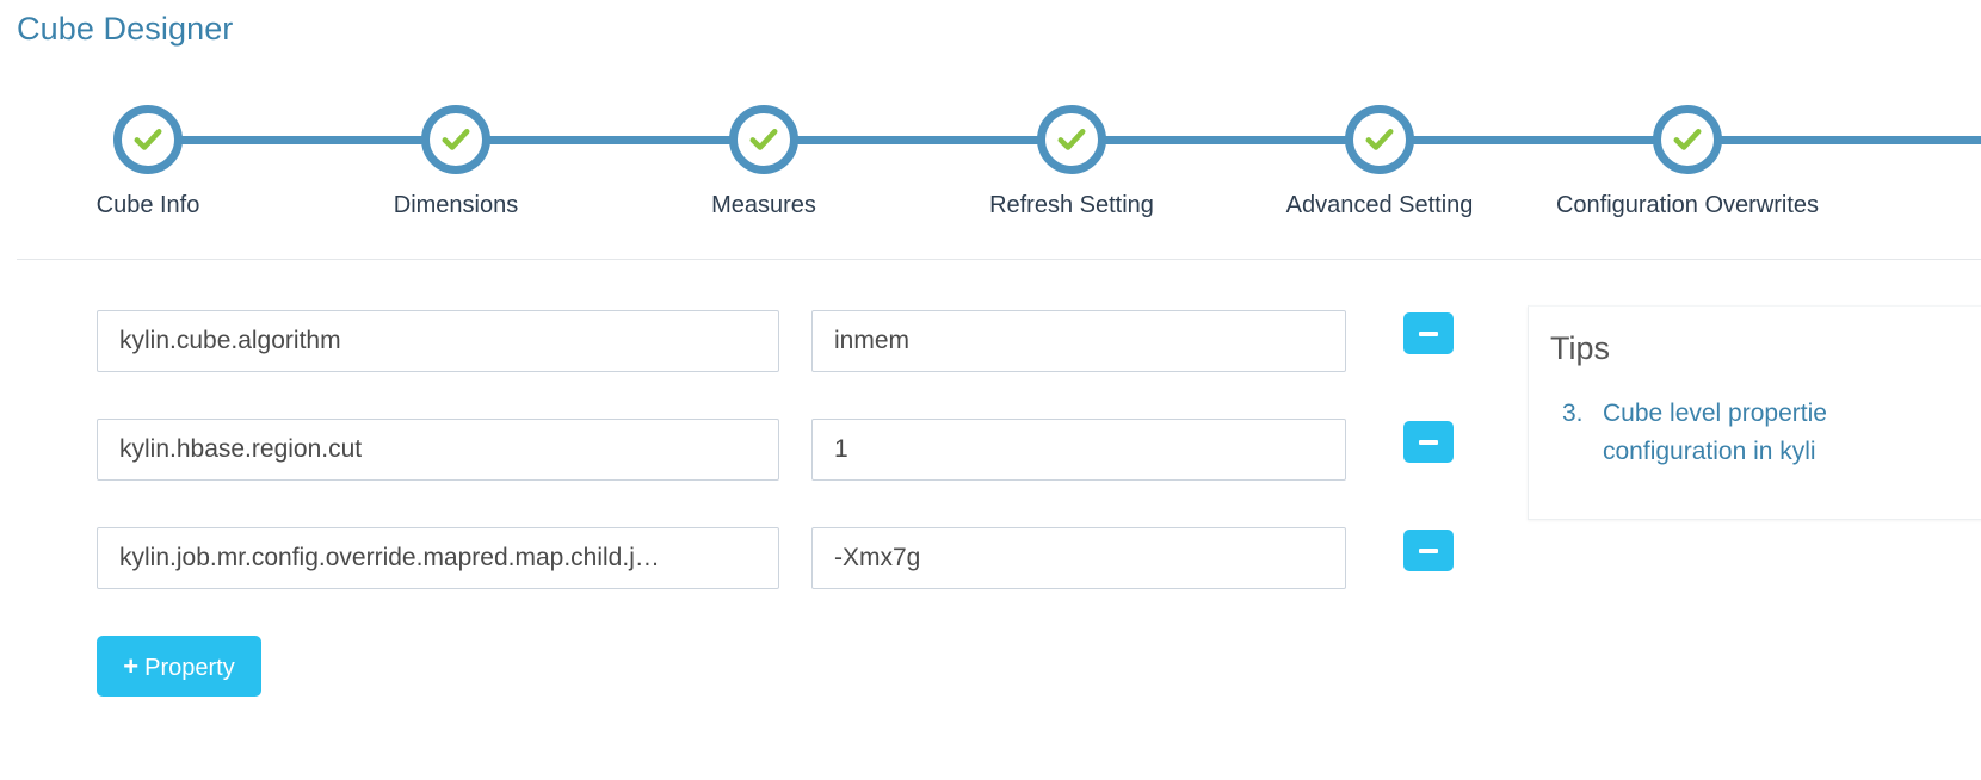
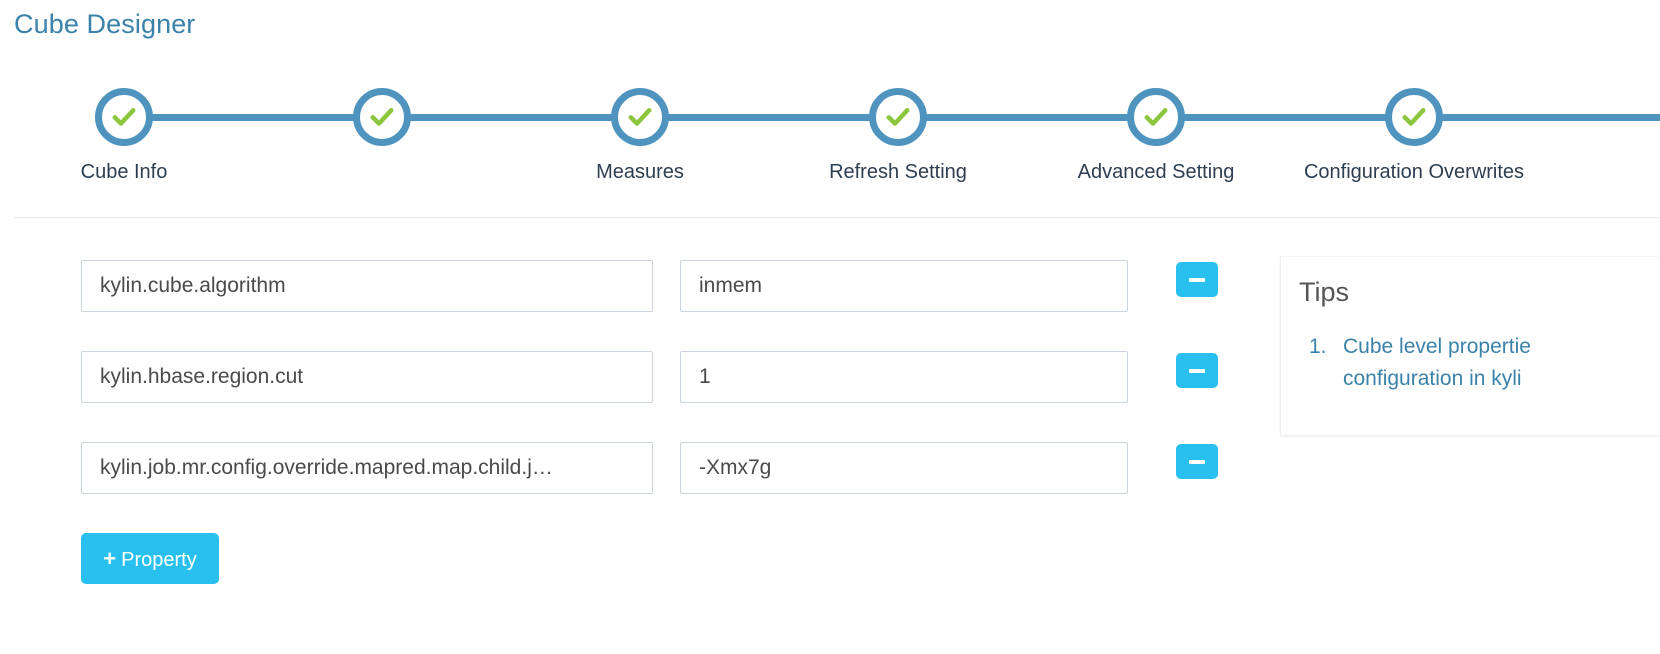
  Cube Designer
  Cube Info
- Dimensions
  Measures
  Refresh Setting
  Advanced Setting
  Configuration Overwrites
  kylin.cube.algorithm
  inmem
  kylin.hbase.region.cut
  1
  kylin.job.mr.config.override.mapred.map.child.j…
  -Xmx7g
  + Property
  Tips
- 3.
+ 1.
  Cube level propertie
  configuration in kyli
